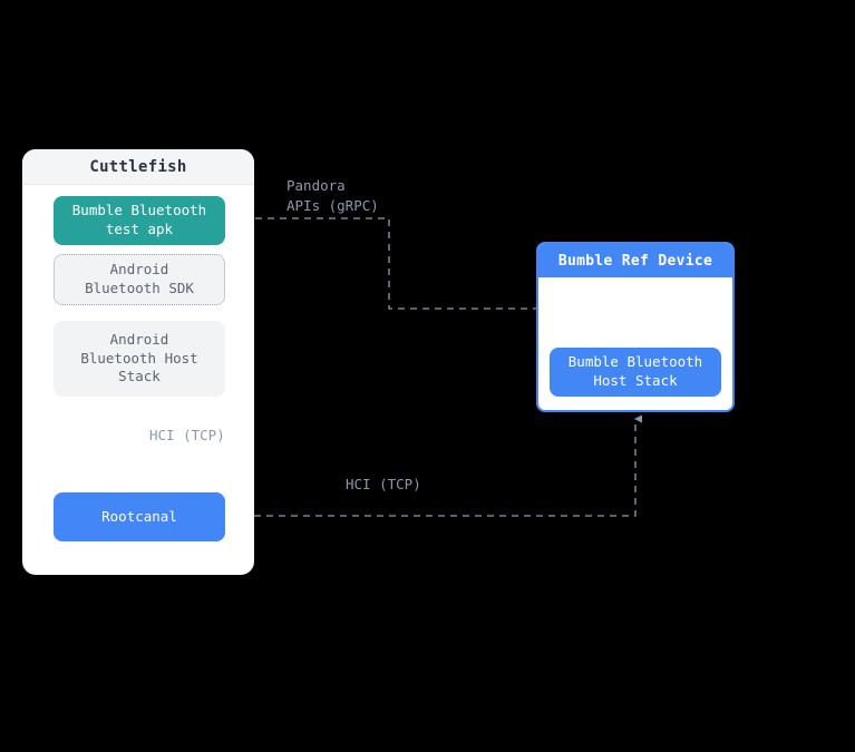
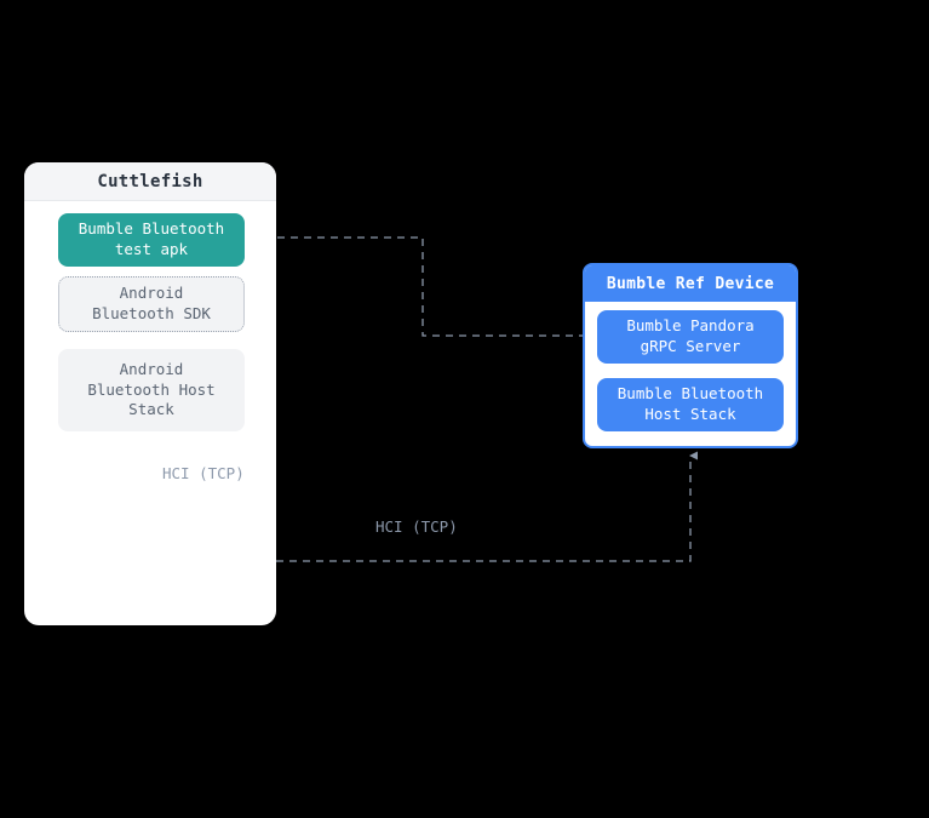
  Cuttlefish
  Bumble Bluetooth
  test apk
  Android
  Bluetooth SDK
  Android
  Bluetooth Host
  Stack
- Rootcanal
  Bumble Ref Device
+ Bumble Pandora
+ gRPC Server
  Bumble Bluetooth
  Host Stack
- Pandora
- APIs (gRPC)
  HCI (TCP)
  HCI (TCP)
